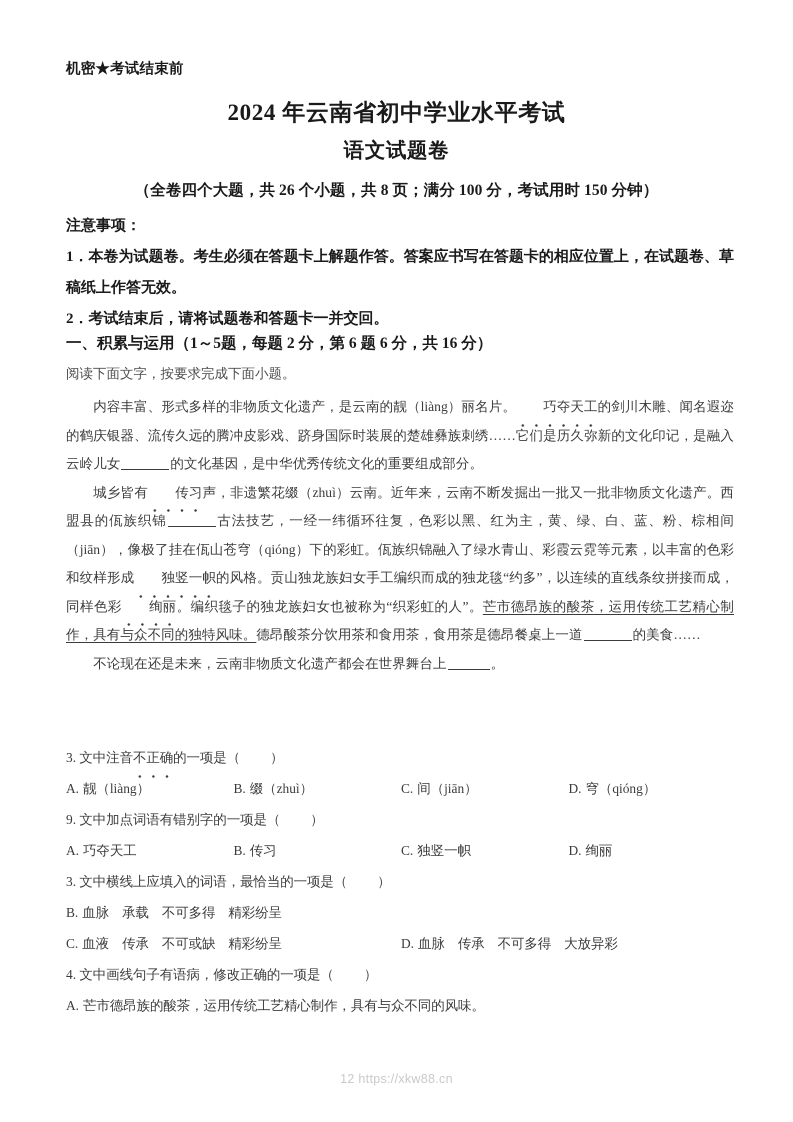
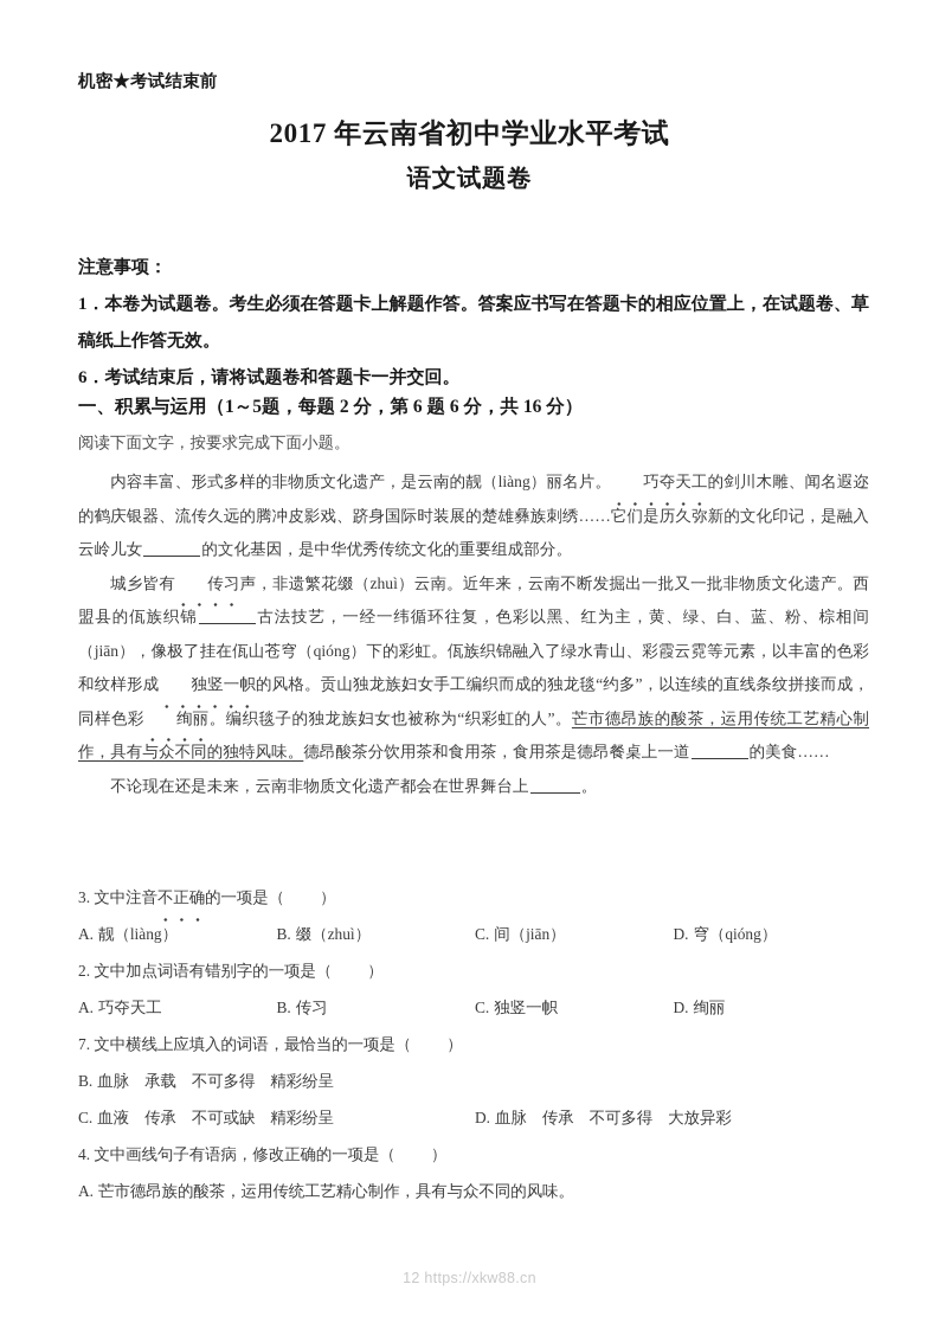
  机密★考试结束前
- 2024 年云南省初中学业水平考试
+ 2017 年云南省初中学业水平考试
  语文试题卷
- （全卷四个大题，共 26 个小题，共 8 页；满分 100 分，考试用时 150 分钟）
  注意事项：
  1．本卷为试题卷。考生必须在答题卡上解题作答。答案应书写在答题卡的相应位置上，在试题卷、草稿纸上作答无效。
- 2．考试结束后，请将试题卷和答题卡一并交回。
+ 6．考试结束后，请将试题卷和答题卡一并交回。
  一、积累与运用（1～5题，每题 2 分，第 6 题 6 分，共 16 分）
  阅读下面文字，按要求完成下面小题。
  内容丰富、形式多样的非物质文化遗产，是云南的靓（liàng）丽名片。 巧夺天工的剑川木雕、闻名遐迩的鹤庆银器、流传久远的腾冲皮影戏、跻身国际时装展的楚雄彝族刺绣……它们是历久弥新的文化印记，是融入云岭儿女 的文化基因，是中华优秀传统文化的重要组成部分。
  城乡皆有 传习声，非遗繁花缀（zhuì）云南。近年来，云南不断发掘出一批又一批非物质文化遗产。西盟县的佤族织锦 古法技艺，一经一纬循环往复，色彩以黑、红为主，黄、绿、白、蓝、粉、棕相间（jiān），像极了挂在佤山苍穹（qióng）下的彩虹。佤族织锦融入了绿水青山、彩霞云霓等元素，以丰富的色彩和纹样形成 独竖一帜的风格。贡山独龙族妇女手工编织而成的独龙毯“约多”，以连续的直线条纹拼接而成，同样色彩 绚丽。编织毯子的独龙族妇女也被称为“织彩虹的人”。芒市德昂族的酸茶，运用传统工艺精心制作，具有与众不同的独特风味。德昂酸茶分饮用茶和食用茶，食用茶是德昂餐桌上一道 的美食……
  不论现在还是未来，云南非物质文化遗产都会在世界舞台上 。
  3. 文中注音不正确的一项是（ ）
  A. 靓（liàng）
  B. 缀（zhuì）
  C. 间（jiān）
  D. 穹（qióng）
- 9. 文中加点词语有错别字的一项是（ ）
+ 2. 文中加点词语有错别字的一项是（ ）
  A. 巧夺天工
  B. 传习
  C. 独竖一帜
  D. 绚丽
- 3. 文中横线上应填入的词语，最恰当的一项是（ ）
+ 7. 文中横线上应填入的词语，最恰当的一项是（ ）
  B. 血脉 承载 不可多得 精彩纷呈
  C. 血液 传承 不可或缺 精彩纷呈
  D. 血脉 传承 不可多得 大放异彩
  4. 文中画线句子有语病，修改正确的一项是（ ）
  A. 芒市德昂族的酸茶，运用传统工艺精心制作，具有与众不同的风味。
  12 https://xkw88.cn
